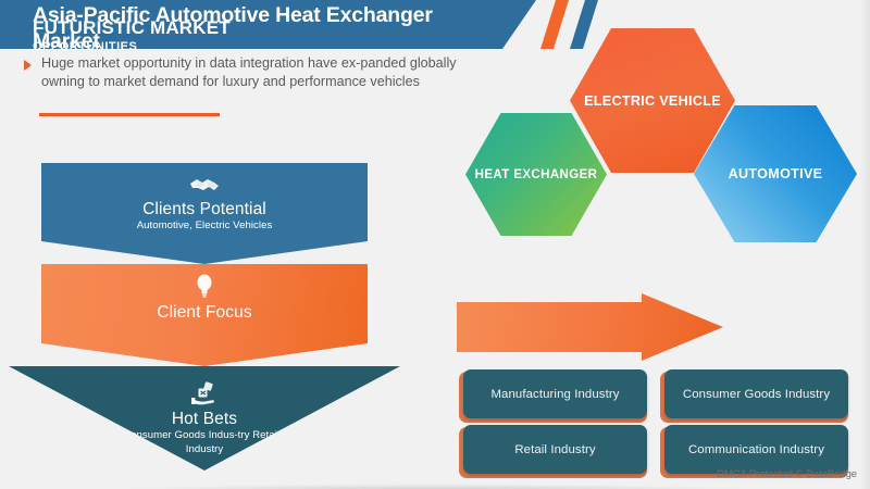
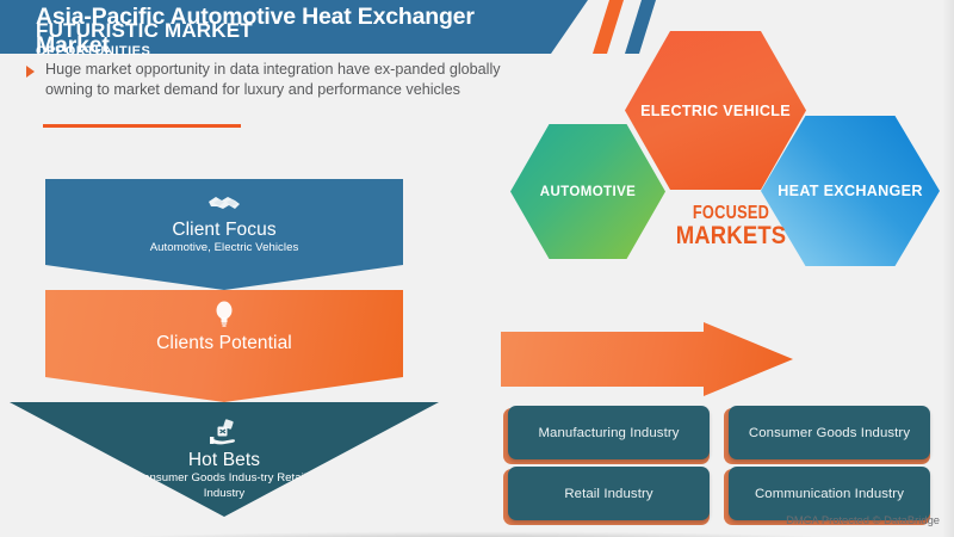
  Asia-Pacific Automotive Heat Exchanger
  Market
  Huge market opportunity in data integration have ex-panded globally owning to market demand for luxury and performance vehicles
- HEAT EXCHANGER
+ AUTOMOTIVE
  ELECTRIC VEHICLE
- AUTOMOTIVE
+ HEAT EXCHANGER
+ FOCUSED
+ MARKETS
- Clients Potential
+ Client Focus
  Automotive, Electric Vehicles
- Client Focus
+ Clients Potential
  Hot Bets
  FUTURISTIC MARKET
  OPPORTUNITIES
  Manufacturing Industry
  Consumer Goods Industry
  Retail Industry
  Communication Industry
  DMCA Protected © DataBridge
